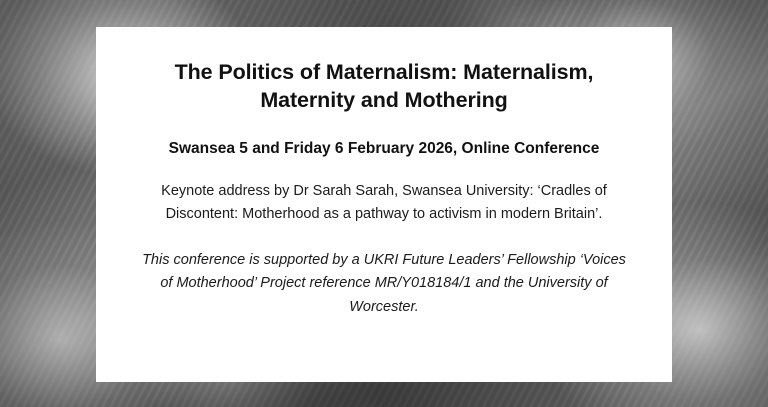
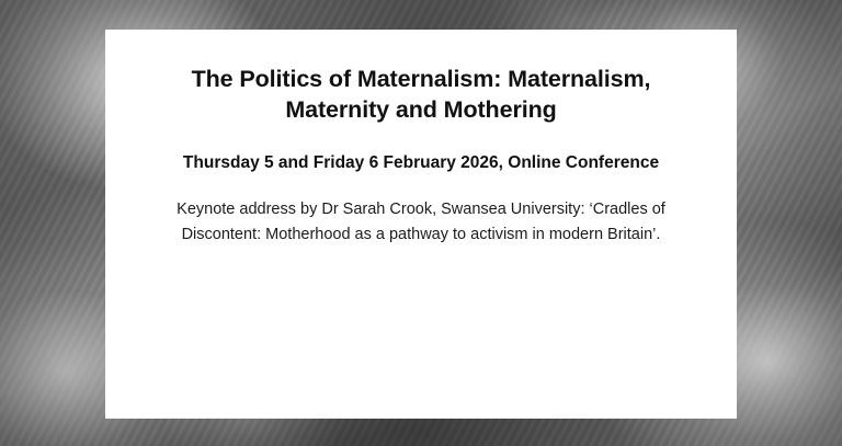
  The Politics of Maternalism: Maternalism, Maternity and Mothering
- Swansea 5 and Friday 6 February 2026, Online Conference
+ Thursday 5 and Friday 6 February 2026, Online Conference
- Keynote address by Dr Sarah Sarah, Swansea University: ‘Cradles of Discontent: Motherhood as a pathway to activism in modern Britain’.
+ Keynote address by Dr Sarah Crook, Swansea University: ‘Cradles of Discontent: Motherhood as a pathway to activism in modern Britain’.
- This conference is supported by a UKRI Future Leaders’ Fellowship ‘Voices of Motherhood’ Project reference MR/Y018184/1 and the University of Worcester.
